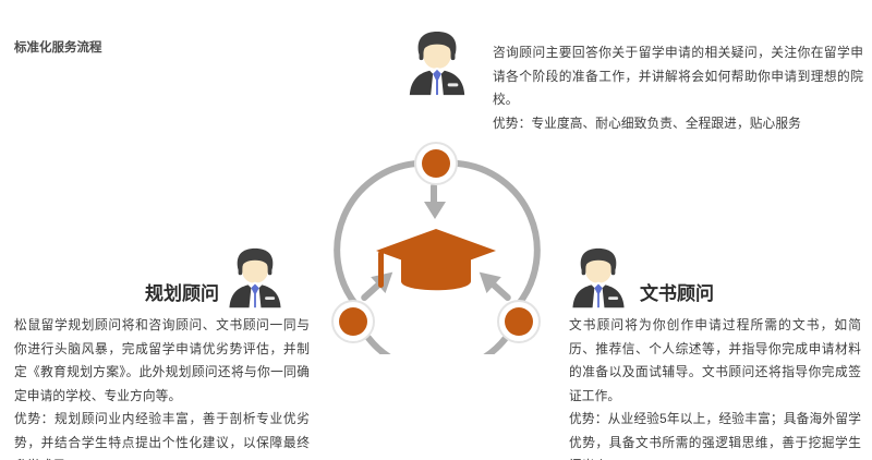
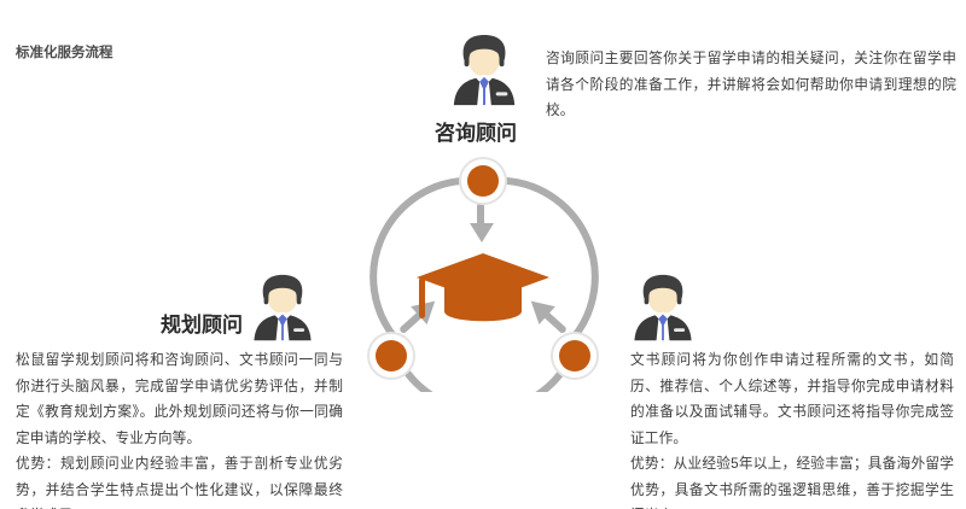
  标准化服务流程
+ 咨询顾问
  规划顾问
- 文书顾问
  咨询顾问主要回答你关于留学申请的相关疑问，关注你在留学申请各个阶段的准备工作，并讲解将会如何帮助你申请到理想的院校。
- 优势：专业度高、耐心细致负责、全程跟进，贴心服务
  松鼠留学规划顾问将和咨询顾问、文书顾问一同与你进行头脑风暴，完成留学申请优劣势评估，并制定《教育规划方案》。此外规划顾问还将与你一同确定申请的学校、专业方向等。
  优势：规划顾问业内经验丰富，善于剖析专业优劣势，并结合学生特点提出个性化建议，以保障最终
  文书顾问将为你创作申请过程所需的文书，如简历、推荐信、个人综述等，并指导你完成申请材料的准备以及面试辅导。文书顾问还将指导你完成签证工作。
  优势：从业经验5年以上，经验丰富；具备海外留学优势，具备文书所需的强逻辑思维，善于挖掘学生
